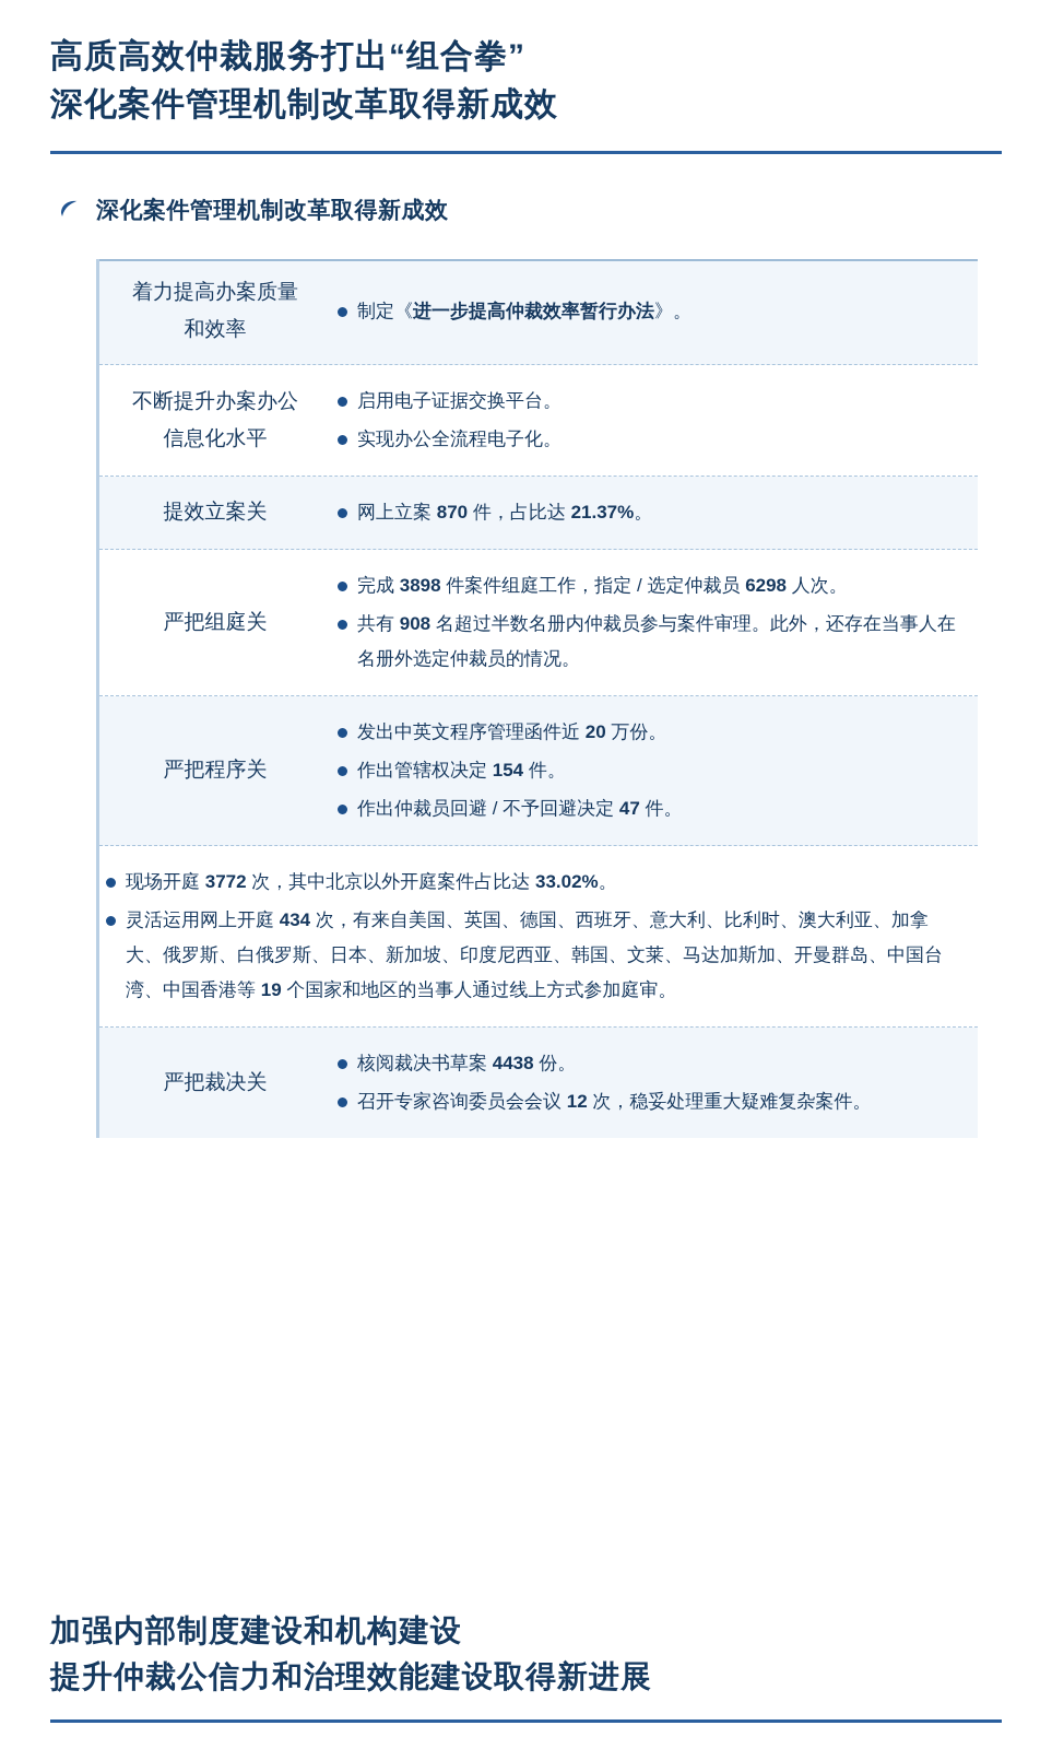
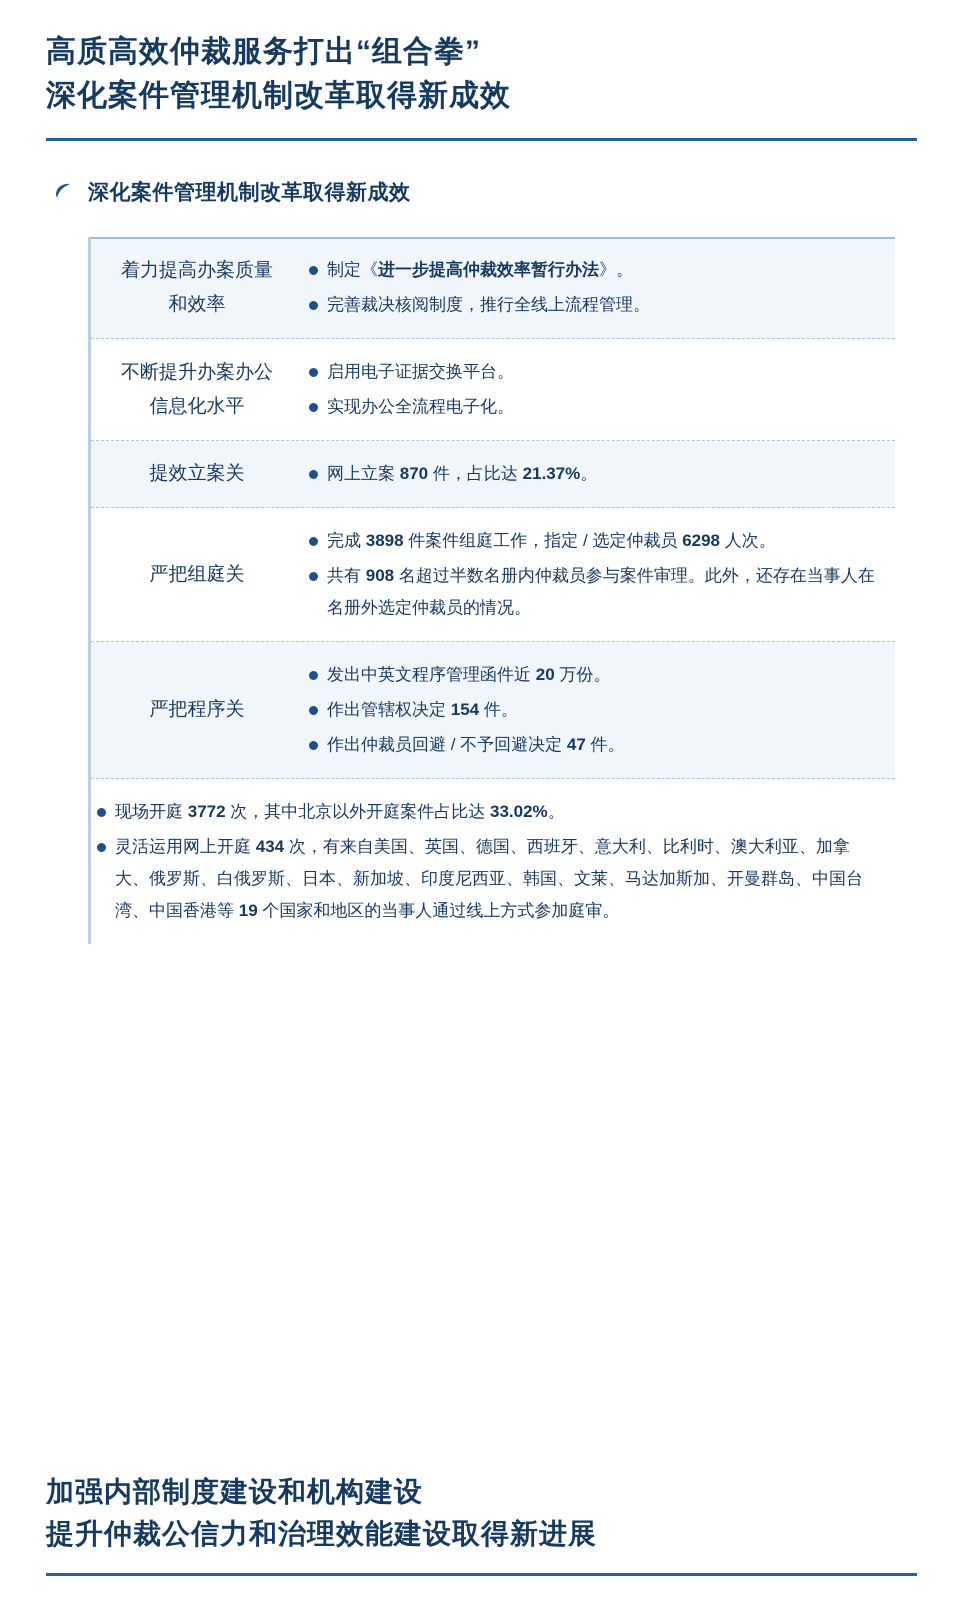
  高质高效仲裁服务打出“组合拳”
  深化案件管理机制改革取得新成效
  深化案件管理机制改革取得新成效
  着力提高办案质量
  和效率
  制定《进一步提高仲裁效率暂行办法》。
+ 完善裁决核阅制度，推行全线上流程管理。
  不断提升办案办公
  信息化水平
  启用电子证据交换平台。
  实现办公全流程电子化。
  提效立案关
  网上立案 870 件，占比达 21.37%。
  严把组庭关
  完成 3898 件案件组庭工作，指定 / 选定仲裁员 6298 人次。
  共有 908 名超过半数名册内仲裁员参与案件审理。此外，还存在当事人在名册外选定仲裁员的情况。
  严把程序关
  发出中英文程序管理函件近 20 万份。
  作出管辖权决定 154 件。
  作出仲裁员回避 / 不予回避决定 47 件。
  现场开庭 3772 次，其中北京以外开庭案件占比达 33.02%。
  灵活运用网上开庭 434 次，有来自美国、英国、德国、西班牙、意大利、比利时、澳大利亚、加拿大、俄罗斯、白俄罗斯、日本、新加坡、印度尼西亚、韩国、文莱、马达加斯加、开曼群岛、中国台湾、中国香港等 19 个国家和地区的当事人通过线上方式参加庭审。
- 严把裁决关
- 核阅裁决书草案 4438 份。
- 召开专家咨询委员会会议 12 次，稳妥处理重大疑难复杂案件。
  加强内部制度建设和机构建设
  提升仲裁公信力和治理效能建设取得新进展
